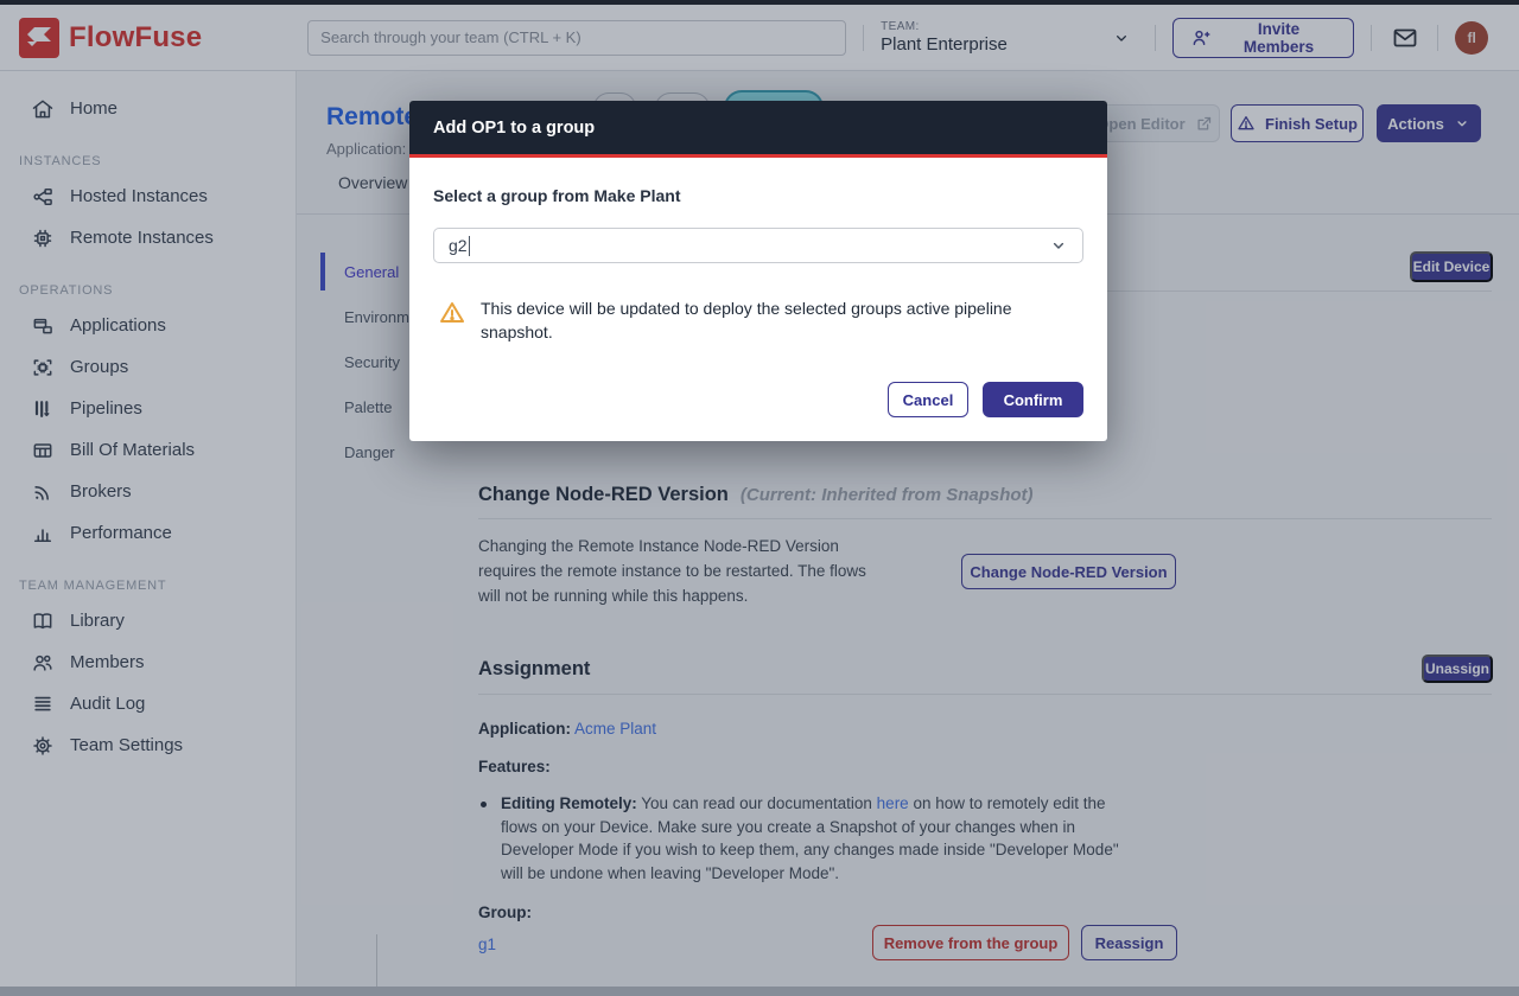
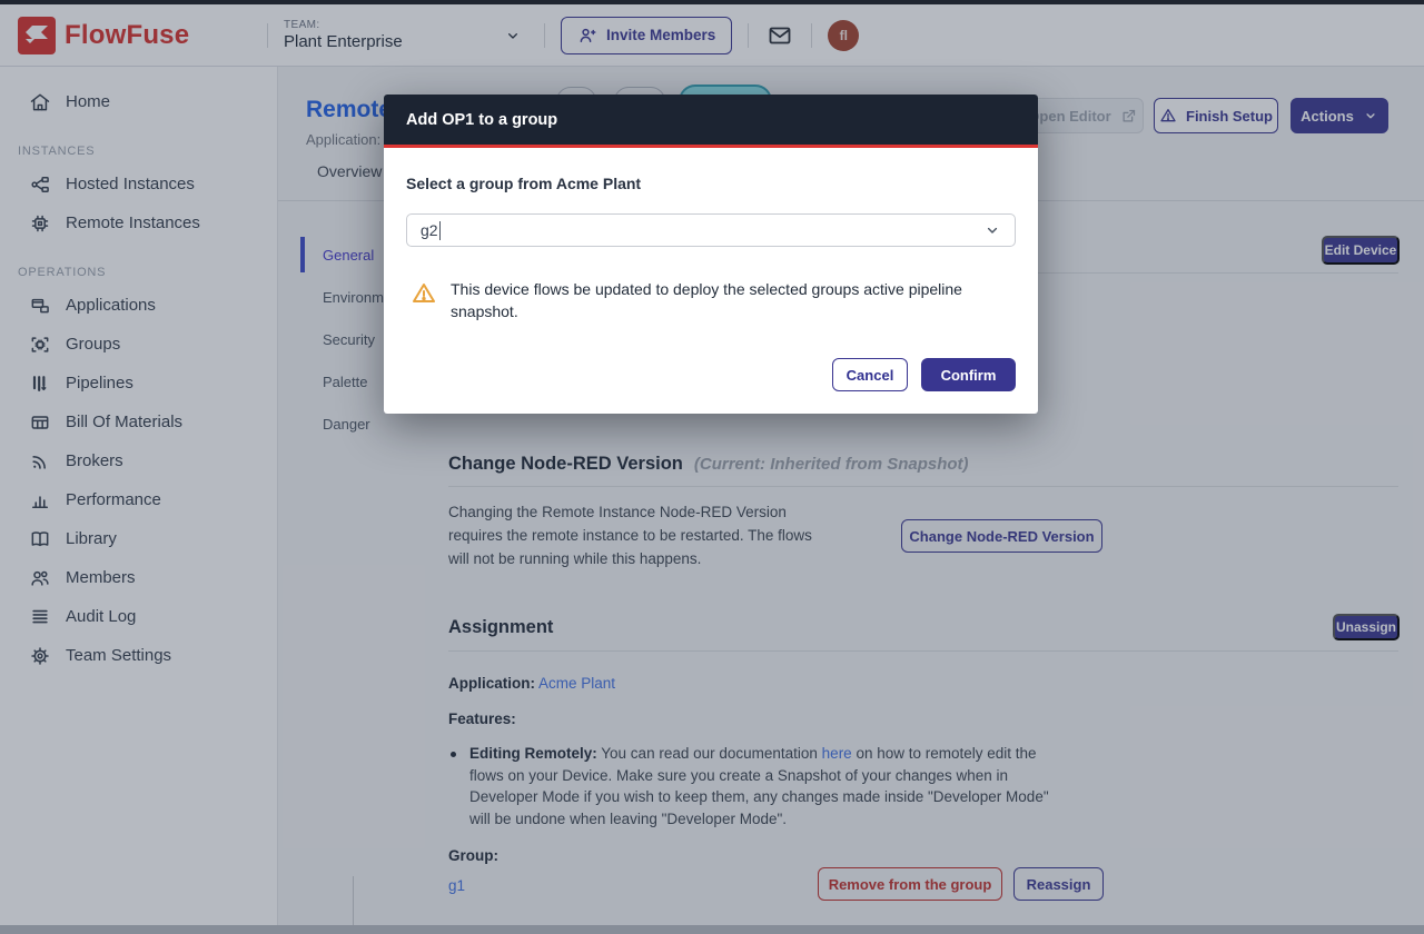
  FlowFuse
- Search through your team (CTRL + K)
  TEAM:
  Plant Enterprise
  Invite Members
  fl
  Home
  INSTANCES
  Hosted Instances
  Remote Instances
  OPERATIONS
  Applications
  Groups
  Pipelines
  Bill Of Materials
  Brokers
  Performance
- TEAM MANAGEMENT
  Library
  Members
  Audit Log
  Team Settings
  Remot
  pen Editor
  Finish Setup
  Actions
  Overview
  General
  Environm
  Security
  Palette
  Danger
  Edit Device
  Change Node-RED Version (Current: Inherited from Snapshot)
  Changing the Remote Instance Node-RED Version requires the remote instance to be restarted. The flows will not be running while this happens.
  Change Node-RED Version
  Assignment
  Unassign
  Application: Acme Plant
  Features:
  Editing Remotely: You can read our documentation here on how to remotely edit the flows on your Device. Make sure you create a Snapshot of your changes when in Developer Mode if you wish to keep them, any changes made inside "Developer Mode" will be undone when leaving "Developer Mode".
  Group:
  g1
  Remove from the group
  Reassign
  Add OP1 to a group
- Select a group from Make Plant
+ Select a group from Acme Plant
  g2
- This device will be updated to deploy the selected groups active pipeline snapshot.
+ This device flows be updated to deploy the selected groups active pipeline snapshot.
  Cancel
  Confirm
